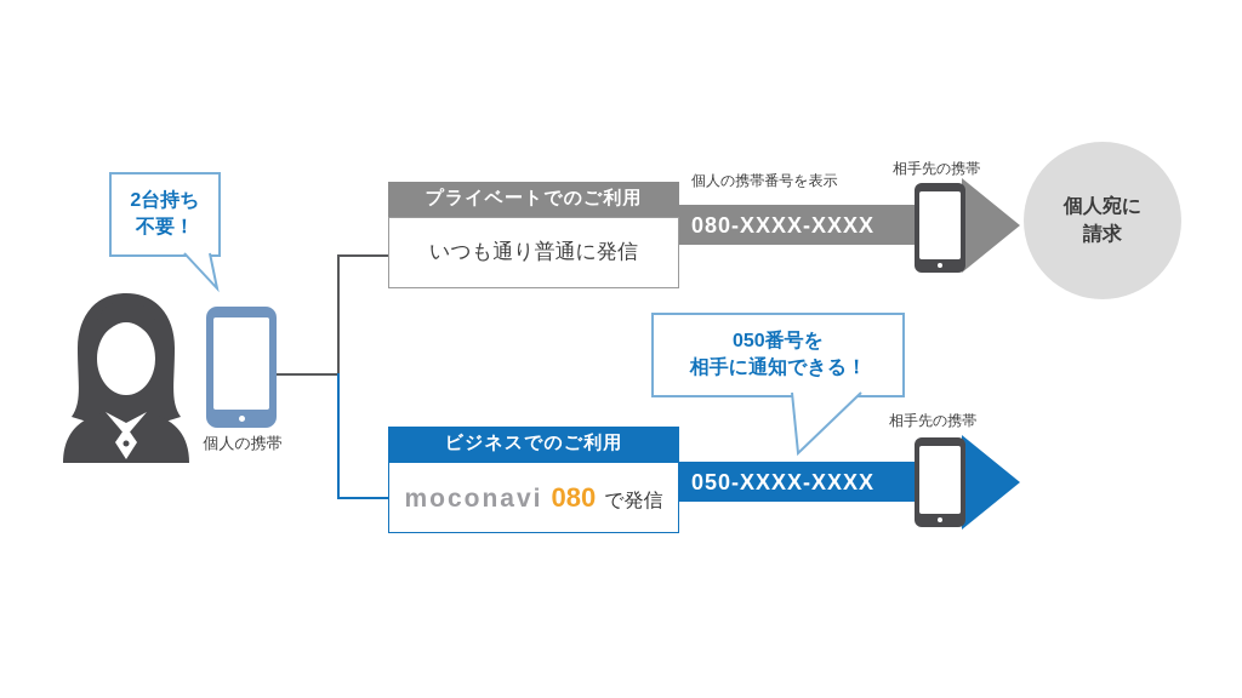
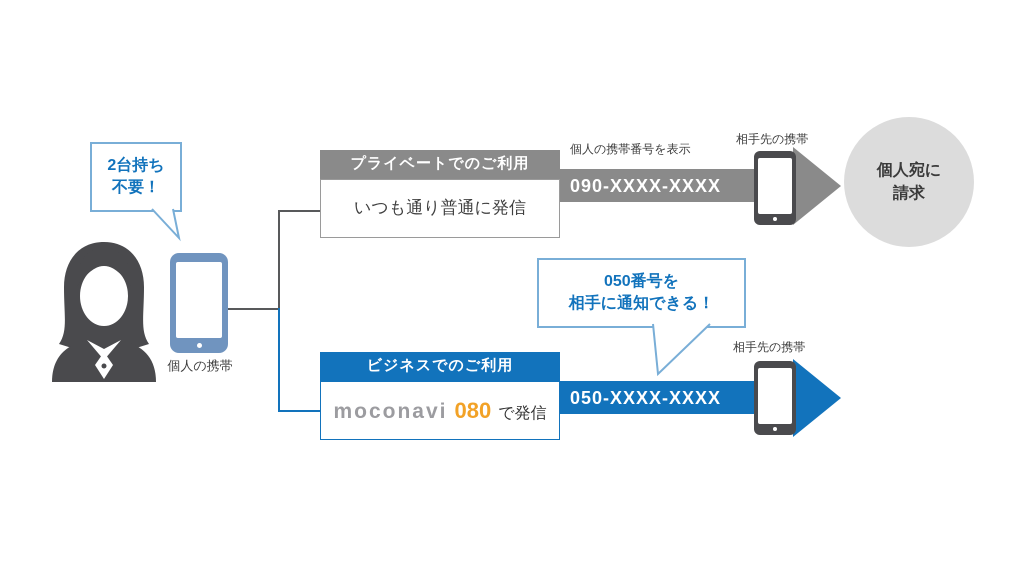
  2台持ち
  不要！
  個人の携帯
  プライベートでのご利用
  いつも通り普通に発信
  個人の携帯番号を表示
- 080-XXXX-XXXX
+ 090-XXXX-XXXX
  相手先の携帯
  個人宛に
  請求
  050番号を
  相手に通知できる！
  ビジネスでのご利用
  moconavi
  080
  で発信
  050-XXXX-XXXX
  相手先の携帯
